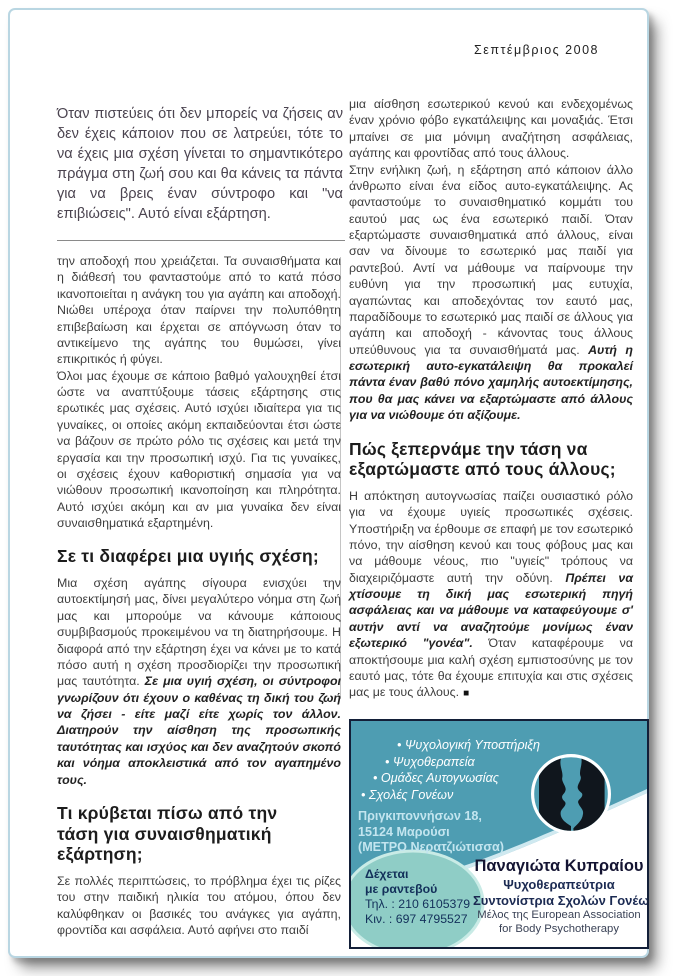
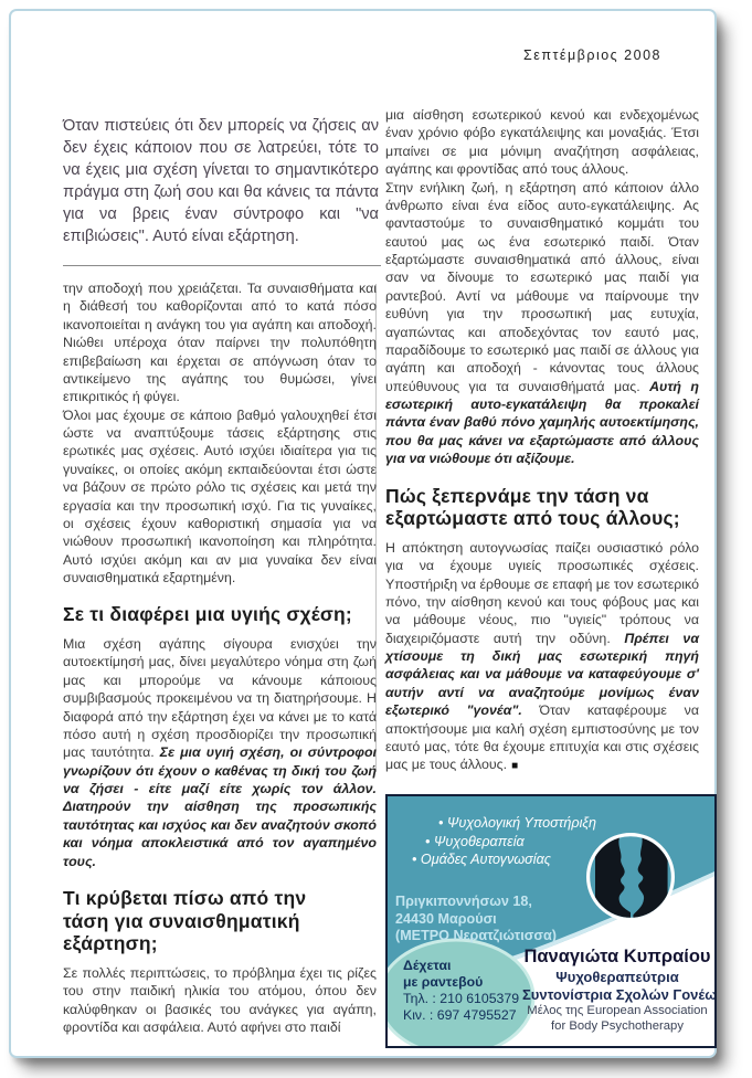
  Σεπτέμβριος 2008
  Όταν πιστεύεις ότι δεν μπορείς να ζήσεις αν δεν έχεις κάποιον που σε λατρεύει, τότε το να έχεις μια σχέση γίνεται το σημαντικότερο πράγμα στη ζωή σου και θα κάνεις τα πάντα για να βρεις έναν σύντροφο και "να επιβιώσεις". Αυτό είναι εξάρτηση.
- την αποδοχή που χρειάζεται. Τα συναισθήματα και η διάθεσή του φανταστούμε από το κατά πόσο ικανοποιείται η ανάγκη του για αγάπη και αποδοχή. Νιώθει υπέροχα όταν παίρνει την πολυπόθητη επιβεβαίωση και έρχεται σε απόγνωση όταν το αντικείμενο της αγάπης του θυμώσει, γίνει επικριτικός ή φύγει.
+ την αποδοχή που χρειάζεται. Τα συναισθήματα και η διάθεσή του καθορίζονται από το κατά πόσο ικανοποιείται η ανάγκη του για αγάπη και αποδοχή. Νιώθει υπέροχα όταν παίρνει την πολυπόθητη επιβεβαίωση και έρχεται σε απόγνωση όταν το αντικείμενο της αγάπης του θυμώσει, γίνει επικριτικός ή φύγει.
  Όλοι μας έχουμε σε κάποιο βαθμό γαλουχηθεί έτσι ώστε να αναπτύξουμε τάσεις εξάρτησης στις ερωτικές μας σχέσεις. Αυτό ισχύει ιδιαίτερα για τις γυναίκες, οι οποίες ακόμη εκπαιδεύονται έτσι ώστε να βάζουν σε πρώτο ρόλο τις σχέσεις και μετά την εργασία και την προσωπική ισχύ. Για τις γυναίκες, οι σχέσεις έχουν καθοριστική σημασία για να νιώθουν προσωπική ικανοποίηση και πληρότητα. Αυτό ισχύει ακόμη και αν μια γυναίκα δεν είναι συναισθηματικά εξαρτημένη.
  Σε τι διαφέρει μια υγιής σχέση;
  Μια σχέση αγάπης σίγουρα ενισχύει την αυτοεκτίμησή μας, δίνει μεγαλύτερο νόημα στη ζωή μας και μπορούμε να κάνουμε κάποιους συμβιβασμούς προκειμένου να τη διατηρήσουμε. Η διαφορά από την εξάρτηση έχει να κάνει με το κατά πόσο αυτή η σχέση προσδιορίζει την προσωπική μας ταυτότητα. Σε μια υγιή σχέση, οι σύντροφοι γνωρίζουν ότι έχουν ο καθένας τη δική του ζωή να ζήσει - είτε μαζί είτε χωρίς τον άλλον. Διατηρούν την αίσθηση της προσωπικής ταυτότητας και ισχύος και δεν αναζητούν σκοπό και νόημα αποκλειστικά από τον αγαπημένο τους.
  Τι κρύβεται πίσω από την τάση για συναισθηματική εξάρτηση;
  Σε πολλές περιπτώσεις, το πρόβλημα έχει τις ρίζες του στην παιδική ηλικία του ατόμου, όπου δεν καλύφθηκαν οι βασικές του ανάγκες για αγάπη, φροντίδα και ασφάλεια. Αυτό αφήνει στο παιδί
  μια αίσθηση εσωτερικού κενού και ενδεχομένως έναν χρόνιο φόβο εγκατάλειψης και μοναξιάς. Έτσι μπαίνει σε μια μόνιμη αναζήτηση ασφάλειας, αγάπης και φροντίδας από τους άλλους.
  Στην ενήλικη ζωή, η εξάρτηση από κάποιον άλλο άνθρωπο είναι ένα είδος αυτο-εγκατάλειψης. Ας φανταστούμε το συναισθηματικό κομμάτι του εαυτού μας ως ένα εσωτερικό παιδί. Όταν εξαρτώμαστε συναισθηματικά από άλλους, είναι σαν να δίνουμε το εσωτερικό μας παιδί για ραντεβού. Αντί να μάθουμε να παίρνουμε την ευθύνη για την προσωπική μας ευτυχία, αγαπώντας και αποδεχόντας τον εαυτό μας, παραδίδουμε το εσωτερικό μας παιδί σε άλλους για αγάπη και αποδοχή - κάνοντας τους άλλους υπεύθυνους για τα συναισθήματά μας. Αυτή η εσωτερική αυτο-εγκατάλειψη θα προκαλεί πάντα έναν βαθύ πόνο χαμηλής αυτοεκτίμησης, που θα μας κάνει να εξαρτώμαστε από άλλους για να νιώθουμε ότι αξίζουμε.
  Πώς ξεπερνάμε την τάση να εξαρτώμαστε από τους άλλους;
  Η απόκτηση αυτογνωσίας παίζει ουσιαστικό ρόλο για να έχουμε υγιείς προσωπικές σχέσεις. Υποστήριξη να έρθουμε σε επαφή με τον εσωτερικό πόνο, την αίσθηση κενού και τους φόβους μας και να μάθουμε νέους, πιο "υγιείς" τρόπους να διαχειριζόμαστε αυτή την οδύνη. Πρέπει να χτίσουμε τη δική μας εσωτερική πηγή ασφάλειας και να μάθουμε να καταφεύγουμε σ' αυτήν αντί να αναζητούμε μονίμως έναν εξωτερικό "γονέα". Όταν καταφέρουμε να αποκτήσουμε μια καλή σχέση εμπιστοσύνης με τον εαυτό μας, τότε θα έχουμε επιτυχία και στις σχέσεις μας με τους άλλους. ■
  Ψυχολογική Υποστήριξη
  Ψυχοθεραπεία
  Ομάδες Αυτογνωσίας
- Σχολές Γονέων
  Πριγκιποννήσων 18,
- 15124 Μαρούσι
+ 24430 Μαρούσι
  (ΜΕΤΡΟ Νερατζιώτισσα)
  Δέχεται
  με ραντεβού
  Τηλ. : 210 6105379
  Κιν. : 697 4795527
  Παναγιώτα Κυπραίου
  Ψυχοθεραπεύτρια
  Συντονίστρια Σχολών Γονέω
  Μέλος της European Association
  for Body Psychotherapy
